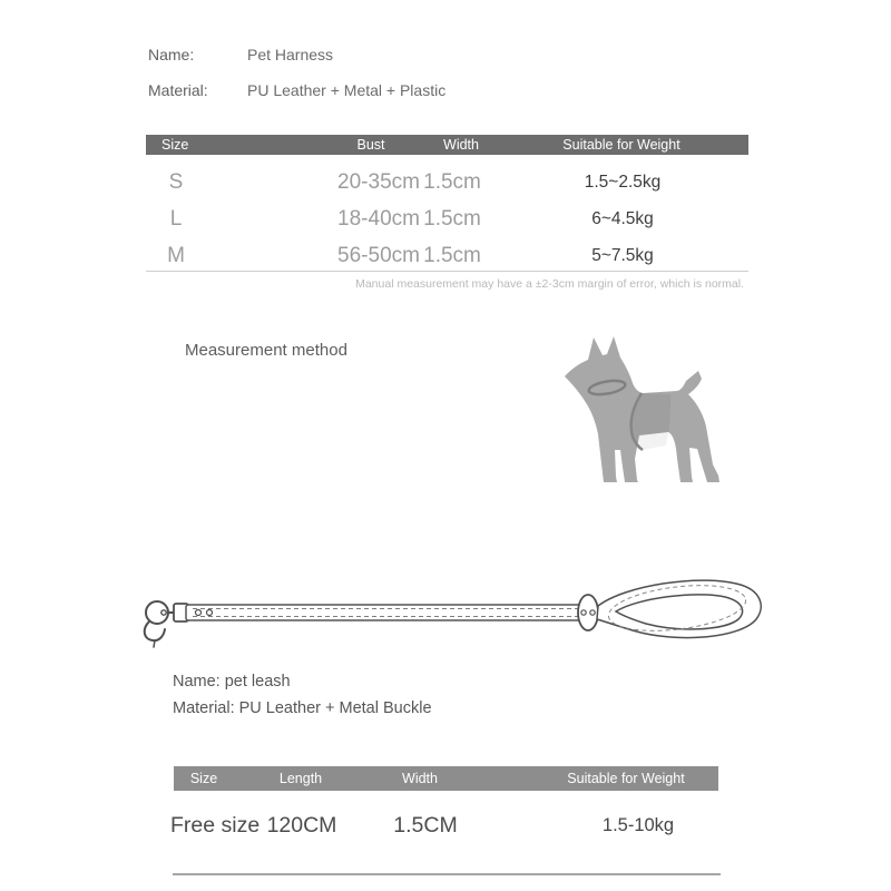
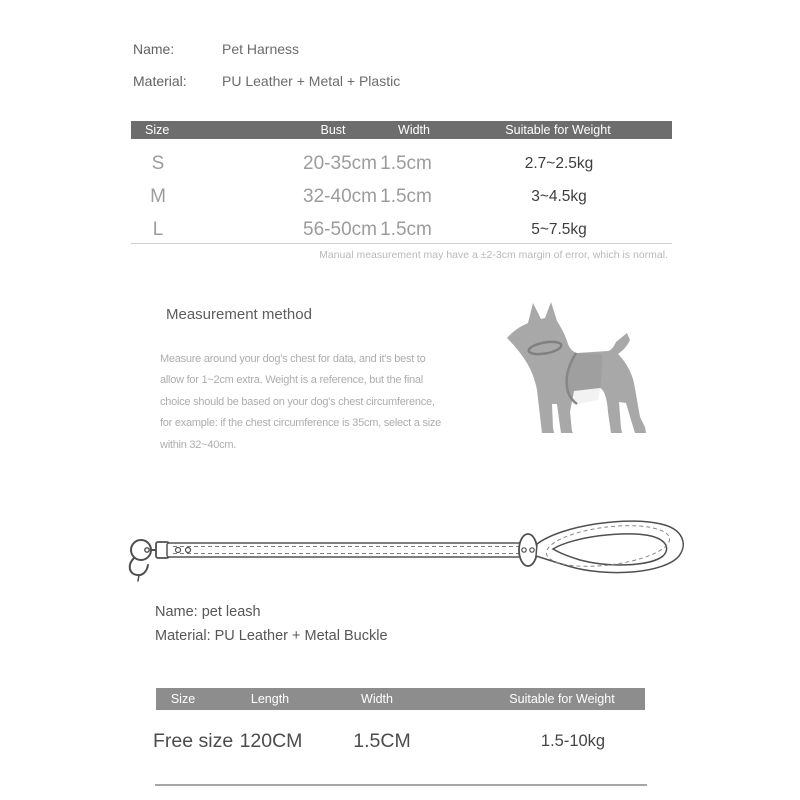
  Name:
  Pet Harness
  Material:
  PU Leather + Metal + Plastic
  Size
  Bust
  Width
  Suitable for Weight
  S
  20-35cm
  1.5cm
- 1.5~2.5kg
+ 2.7~2.5kg
- L
+ M
- 18-40cm
+ 32-40cm
  1.5cm
- 6~4.5kg
+ 3~4.5kg
- M
+ L
  56-50cm
  1.5cm
  5~7.5kg
  Manual measurement may have a ±2-3cm margin of error, which is normal.
  Measurement method
+ Measure around your dog's chest for data, and it's best to
+ allow for 1~2cm extra. Weight is a reference, but the final
+ choice should be based on your dog's chest circumference,
+ for example: if the chest circumference is 35cm, select a size
+ within 32~40cm.
  Name: pet leash
  Material: PU Leather + Metal Buckle
  Size
  Length
  Width
  Suitable for Weight
  Free size
  120CM
  1.5CM
  1.5-10kg
